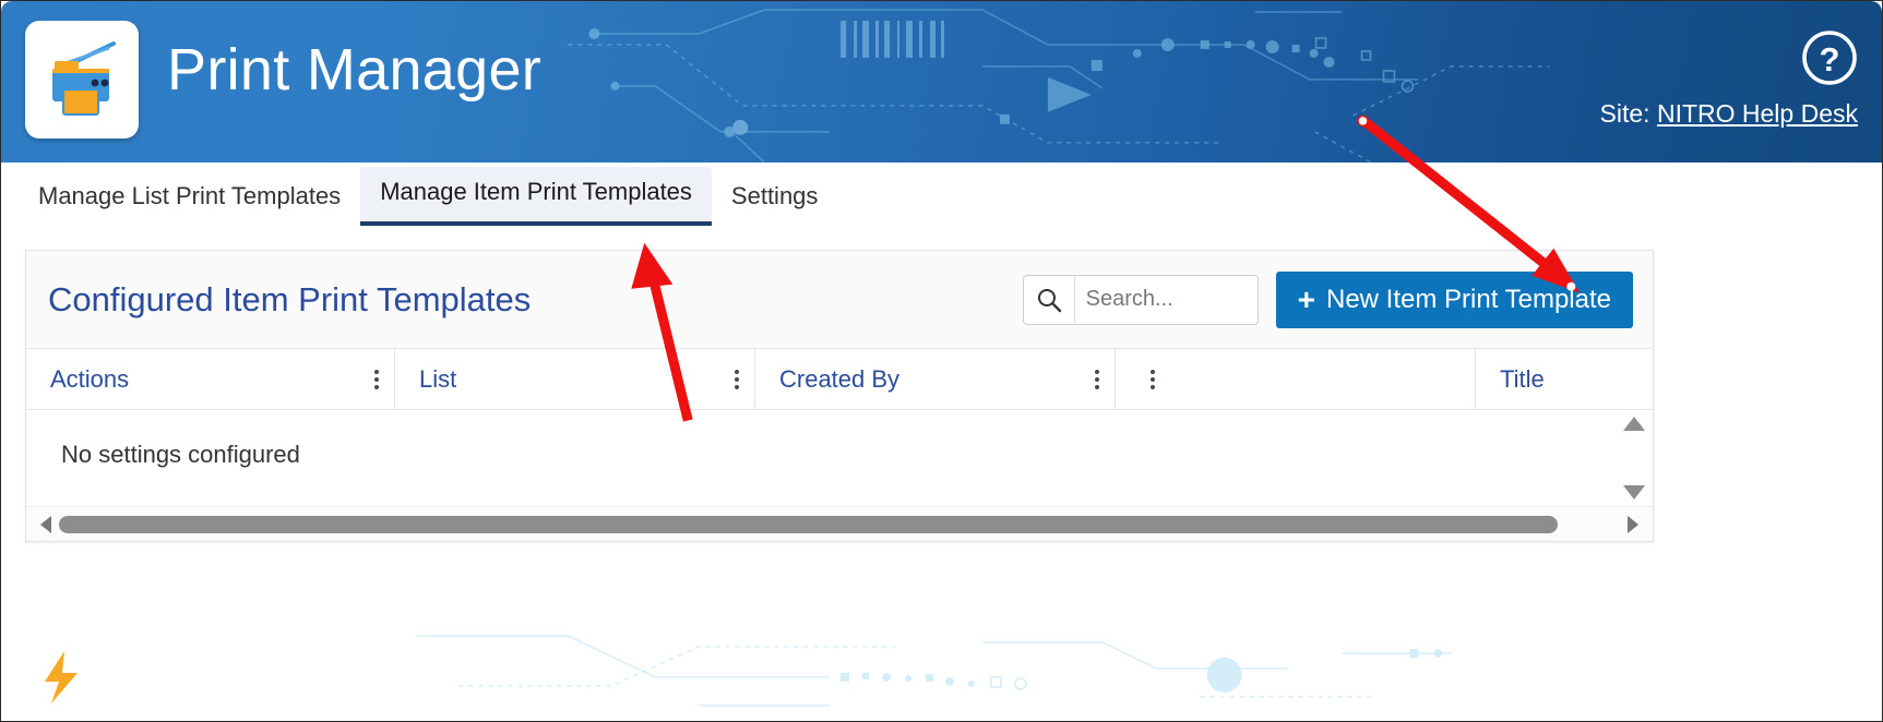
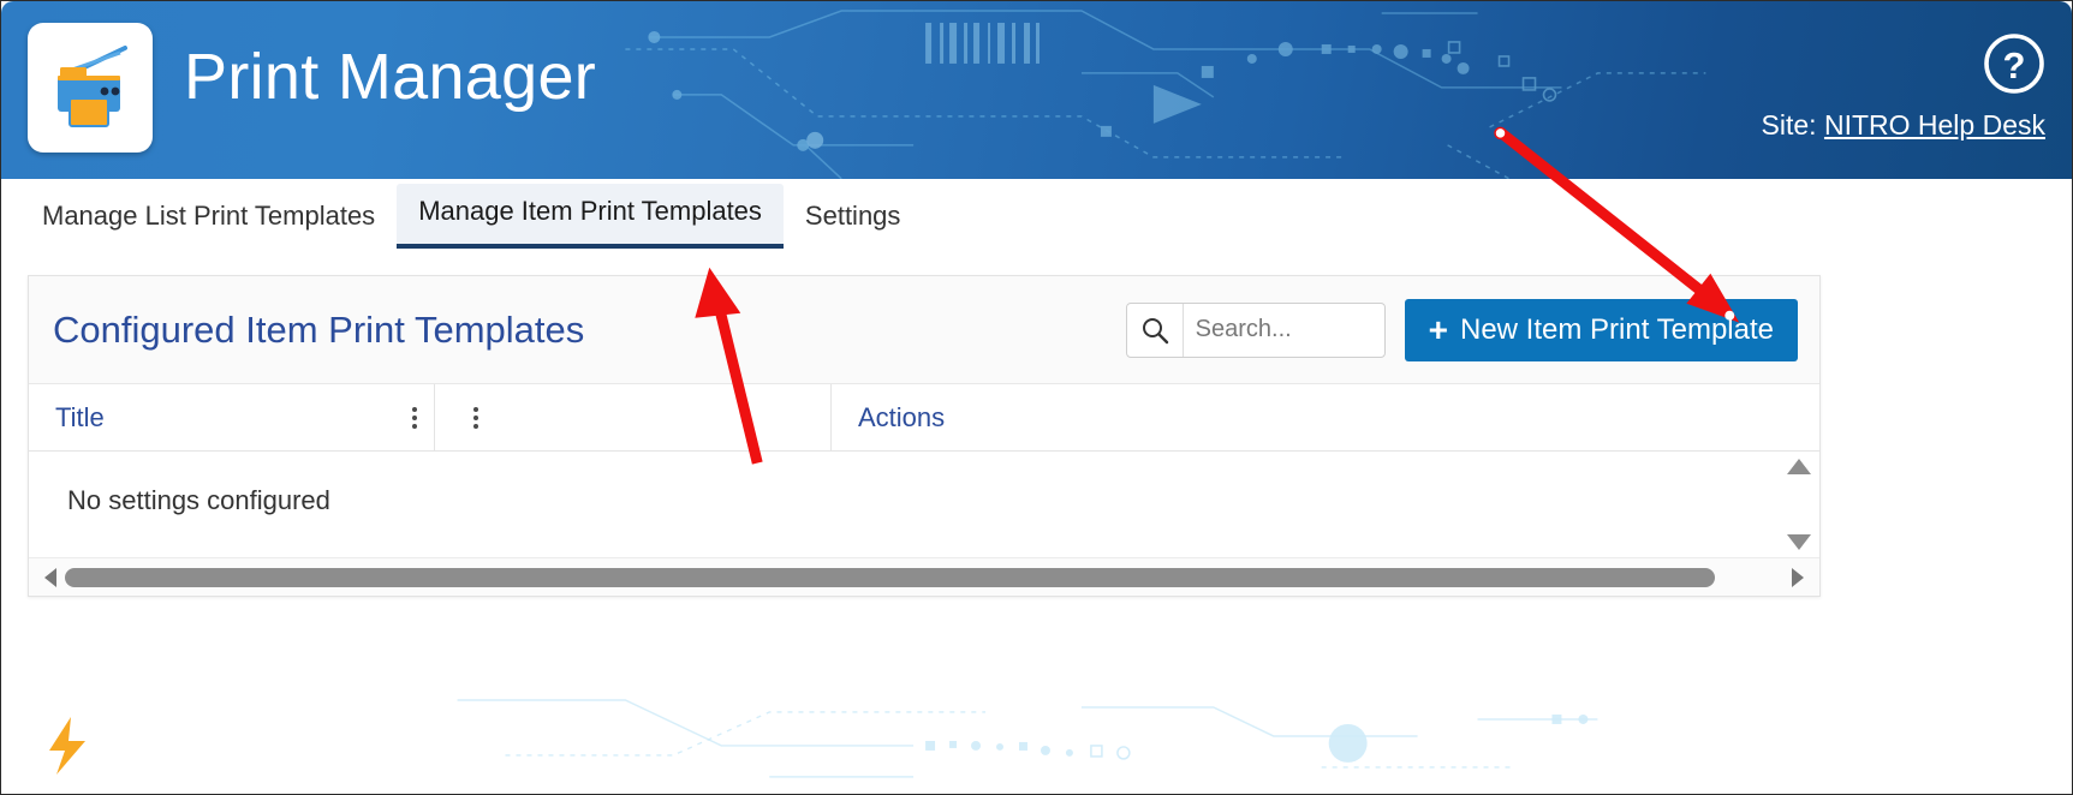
  Print Manager
  ?
  Site: NITRO Help Desk
  Manage List Print Templates
  Manage Item Print Templates
  Settings
  Configured Item Print Templates
  Search...
  +
  New Item Print Template
- Actions
+ Title
- List
- Created By
- Title
+ Actions
  No settings configured
